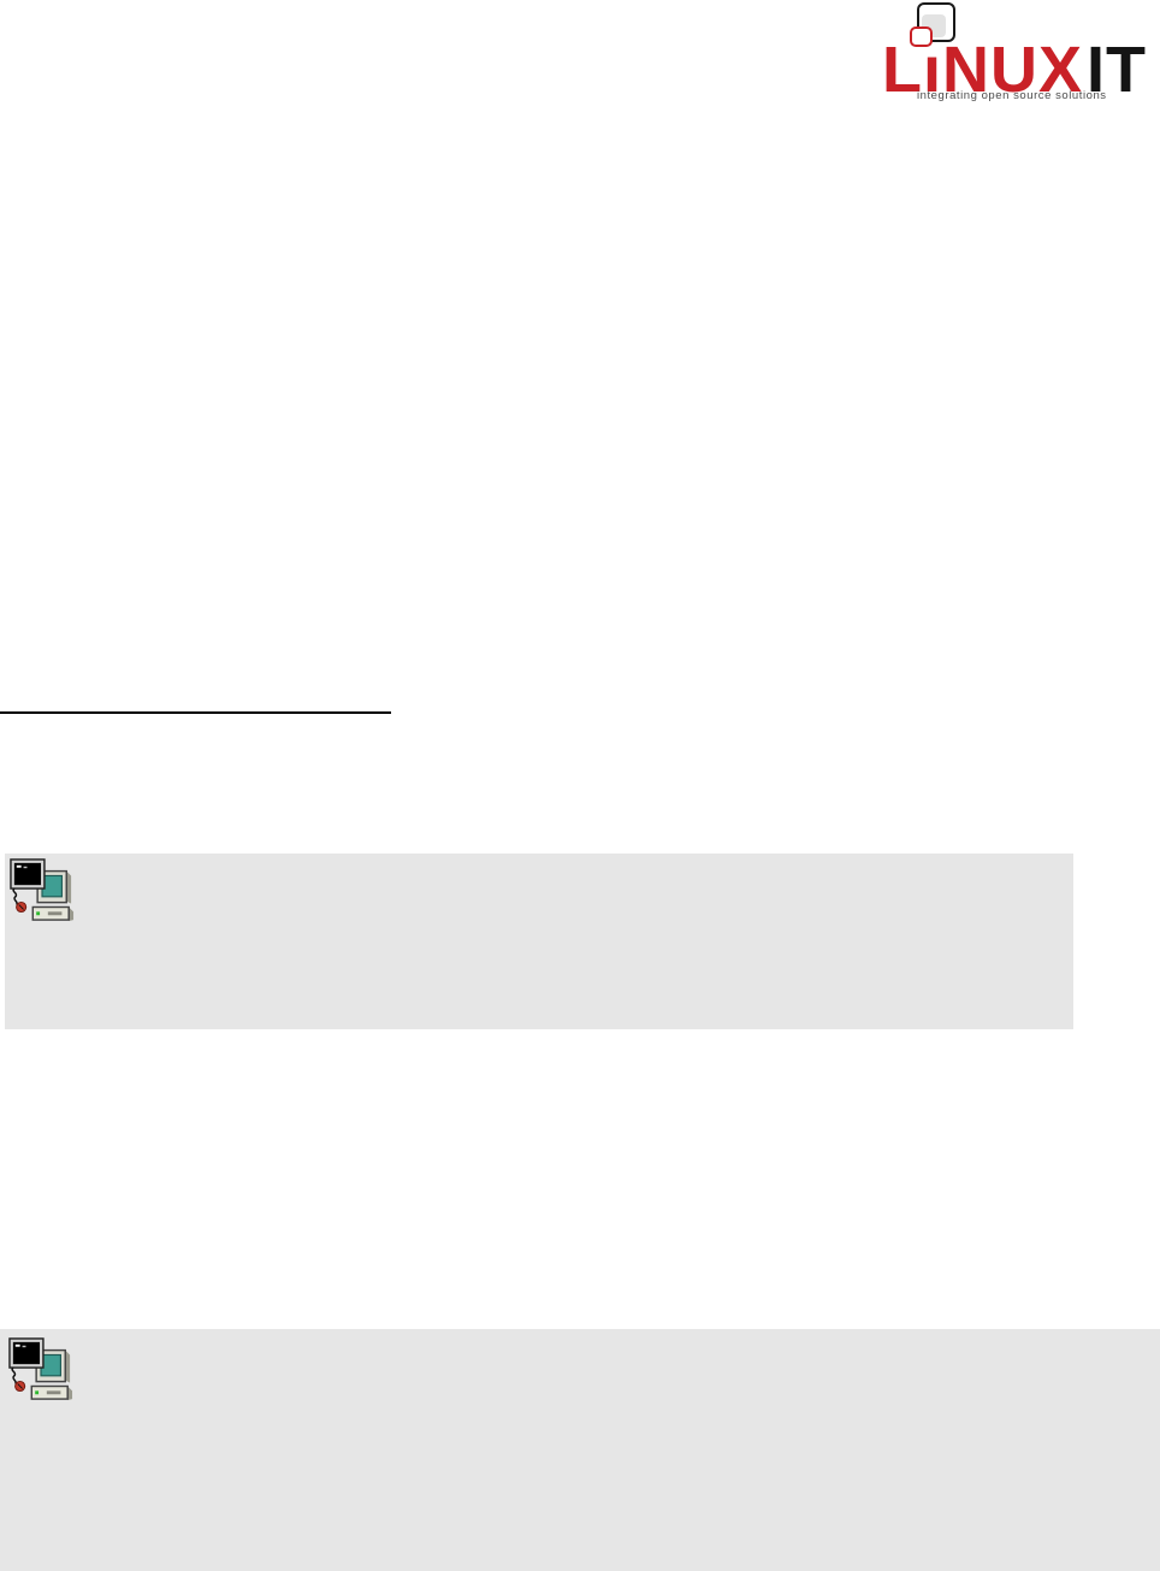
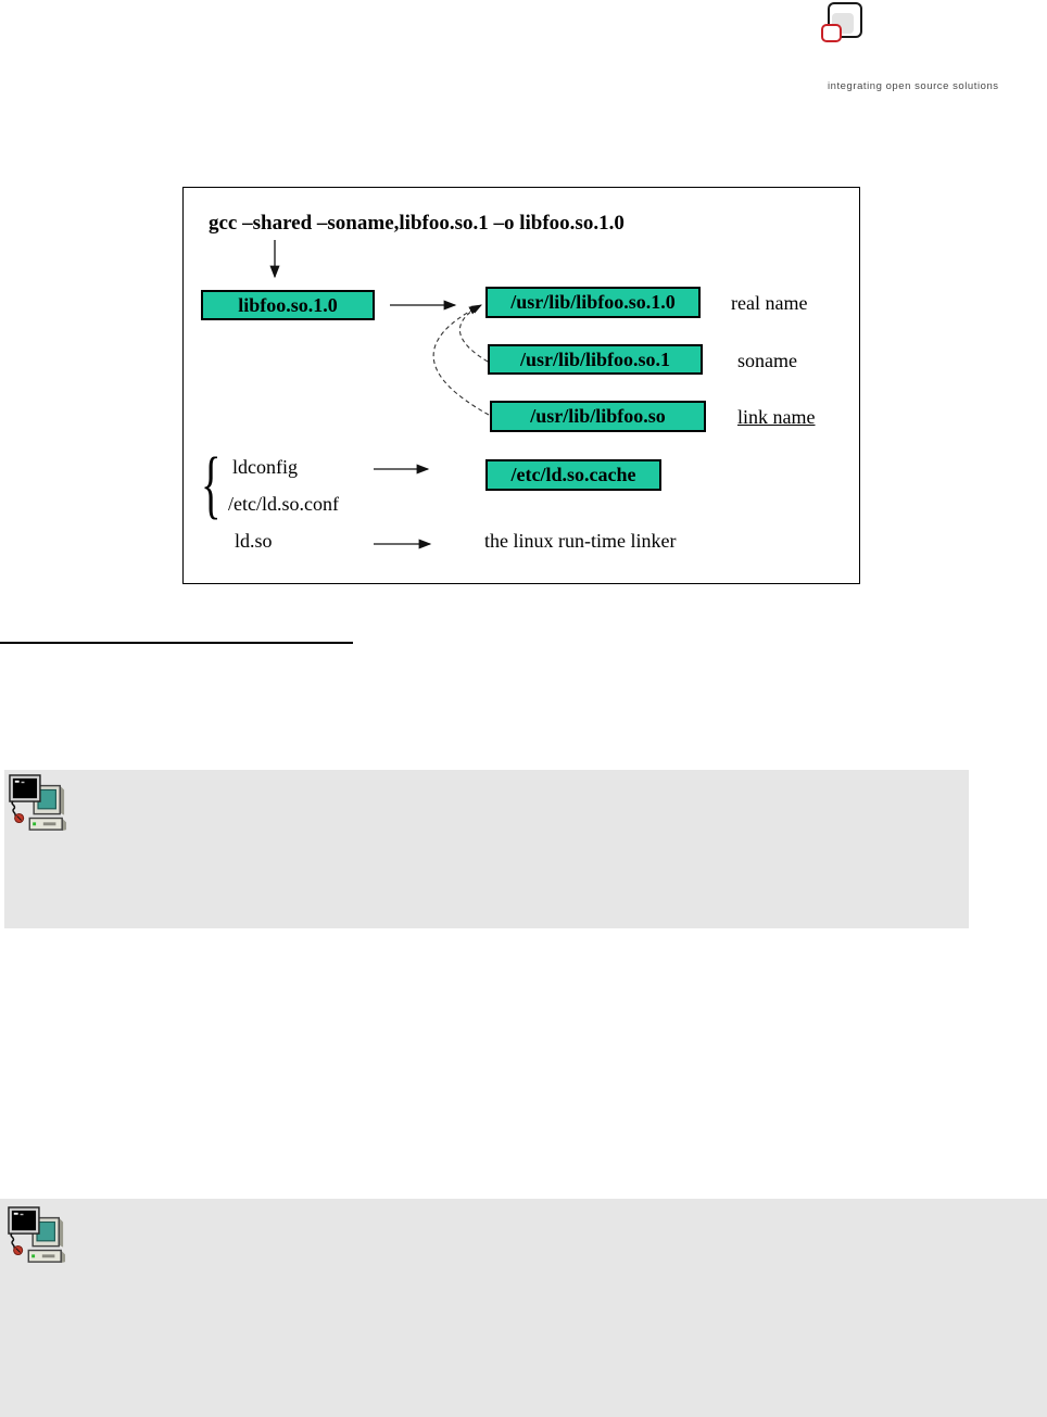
- LıNUXIT
  integrating open source solutions
+ gcc –shared –soname,libfoo.so.1 –o libfoo.so.1.0
+ libfoo.so.1.0
+ /usr/lib/libfoo.so.1.0
+ real name
+ /usr/lib/libfoo.so.1
+ soname
+ /usr/lib/libfoo.so
+ link name
+ {
+ ldconfig
+ /etc/ld.so.conf
+ /etc/ld.so.cache
+ ld.so
+ the linux run-time linker
